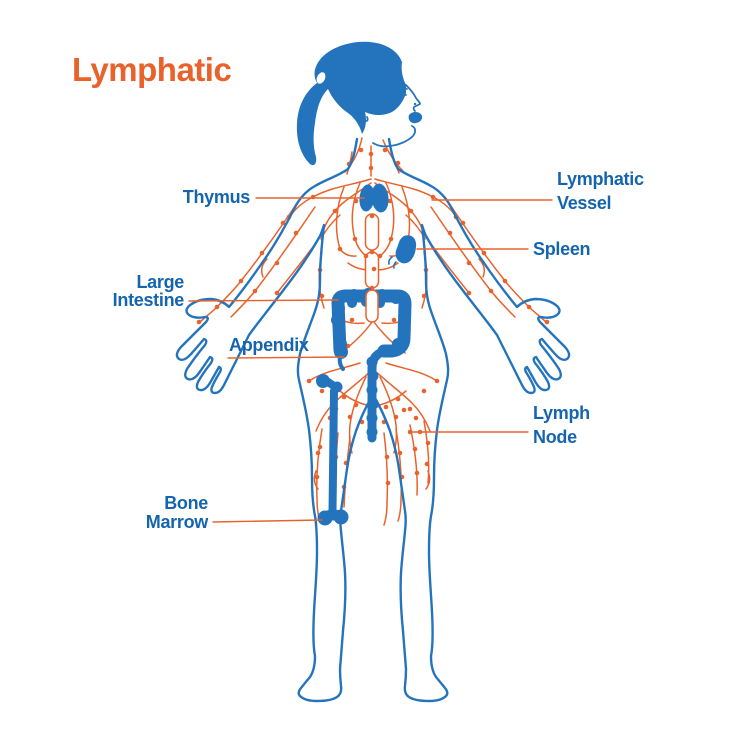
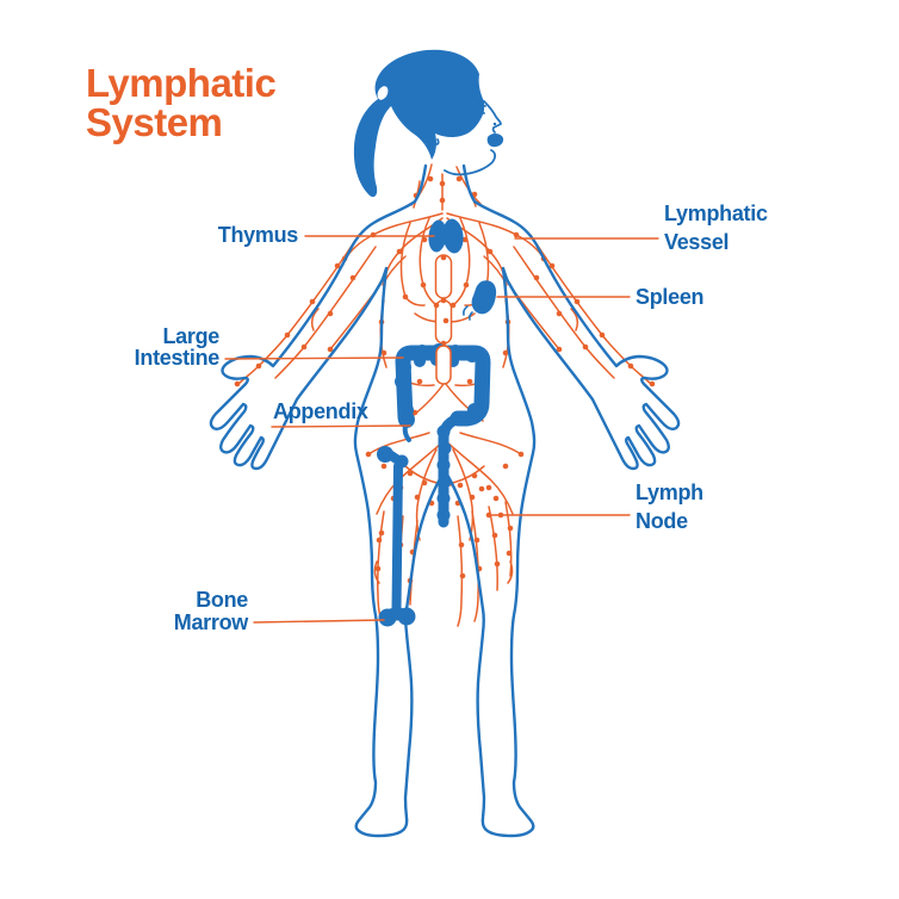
  Lymphatic
+ System
  Thymus
  Lymphatic
  Vessel
  Spleen
  Large
  Intestine
  Appendix
  Lymph
  Node
  Bone
  Marrow
